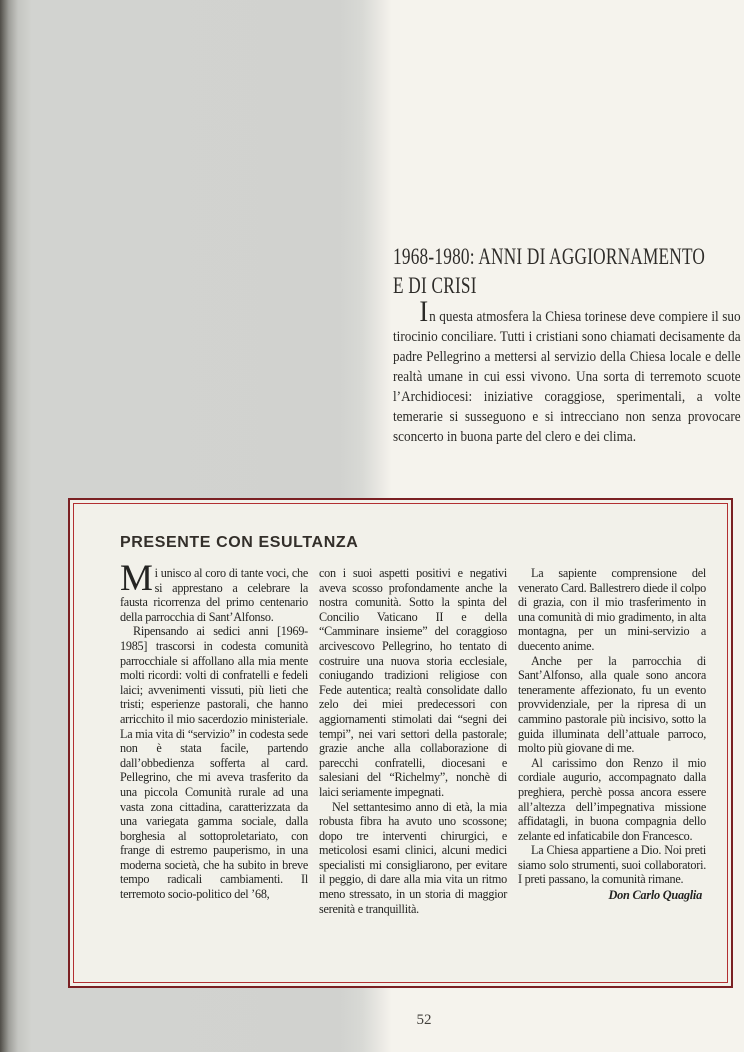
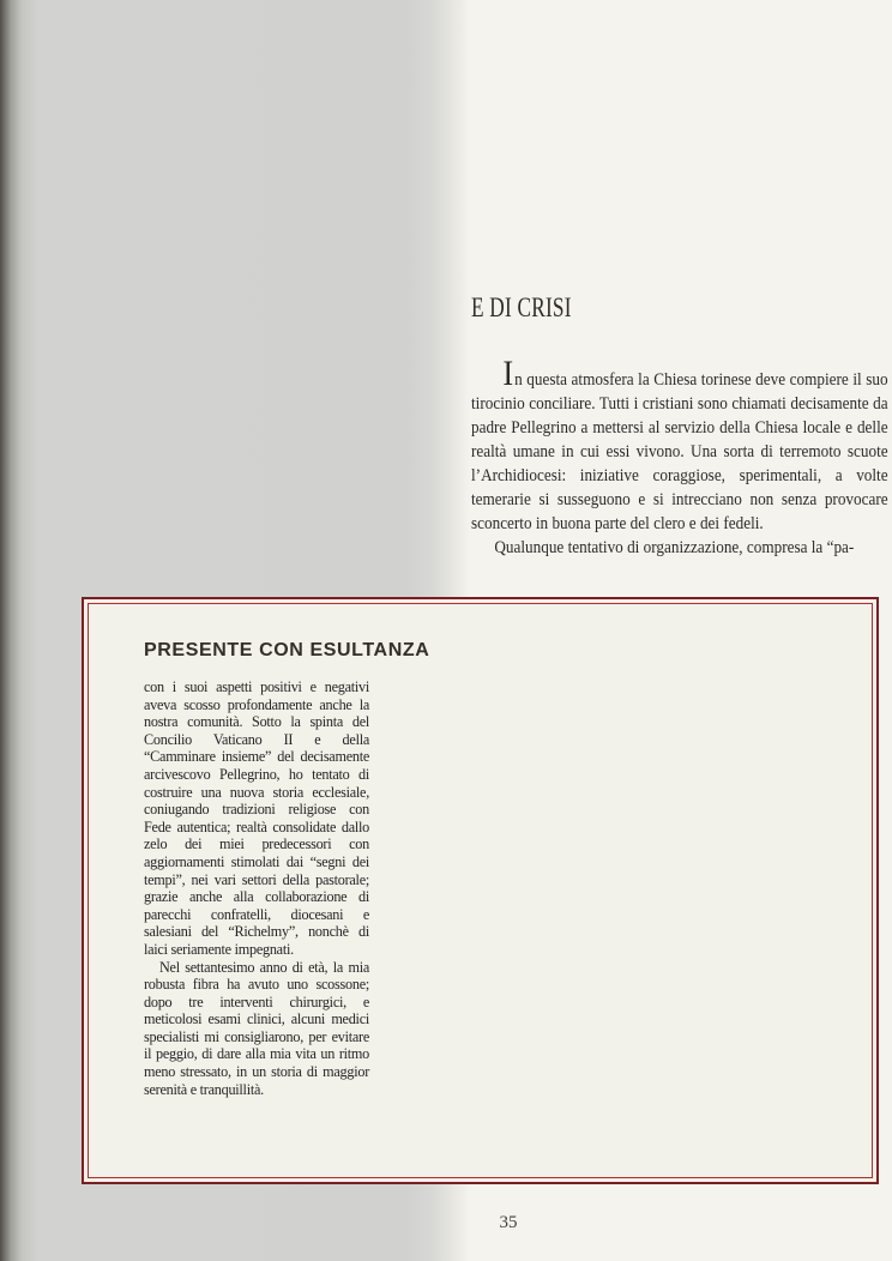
- 1968-1980: ANNI DI AGGIORNAMENTO
  E DI CRISI
- In questa atmosfera la Chiesa torinese deve compiere il suo tirocinio conciliare. Tutti i cristiani sono chiamati decisamente da padre Pellegrino a mettersi al servizio della Chiesa locale e delle realtà umane in cui essi vivono. Una sorta di terremoto scuote l’Archidiocesi: iniziative coraggiose, sperimentali, a volte temerarie si susseguono e si intrecciano non senza provocare sconcerto in buona parte del clero e dei clima.
+ In questa atmosfera la Chiesa torinese deve compiere il suo tirocinio conciliare. Tutti i cristiani sono chiamati decisamente da padre Pellegrino a mettersi al servizio della Chiesa locale e delle realtà umane in cui essi vivono. Una sorta di terremoto scuote l’Archidiocesi: iniziative coraggiose, sperimentali, a volte temerarie si susseguono e si intrecciano non senza provocare sconcerto in buona parte del clero e dei fedeli.
+ Qualunque tentativo di organizzazione, compresa la “pa-
  PRESENTE CON ESULTANZA
- M
- i unisco al coro di tante voci, che si apprestano a celebrare la fausta ricorrenza del primo centenario della parrocchia di Sant’Alfonso.
- Ripensando ai sedici anni [1969-1985] trascorsi in codesta comunità parrocchiale si affollano alla mia mente molti ricordi: volti di confratelli e fedeli laici; avvenimenti vissuti, più lieti che tristi; esperienze pastorali, che hanno arricchito il mio sacerdozio ministeriale. La mia vita di “servizio” in codesta sede non è stata facile, partendo dall’obbedienza sofferta al card. Pellegrino, che mi aveva trasferito da una piccola Comunità rurale ad una vasta zona cittadina, caratterizzata da una variegata gamma sociale, dalla borghesia al sottoproletariato, con frange di estremo pauperismo, in una moderna società, che ha subito in breve tempo radicali cambiamenti. Il terremoto socio-politico del ’68,
- con i suoi aspetti positivi e negativi aveva scosso profondamente anche la nostra comunità. Sotto la spinta del Concilio Vaticano II e della “Camminare insieme” del coraggioso arcivescovo Pellegrino, ho tentato di costruire una nuova storia ecclesiale, coniugando tradizioni religiose con Fede autentica; realtà consolidate dallo zelo dei miei predecessori con aggiornamenti stimolati dai “segni dei tempi”, nei vari settori della pastorale; grazie anche alla collaborazione di parecchi confratelli, diocesani e salesiani del “Richelmy”, nonchè di laici seriamente impegnati.
+ con i suoi aspetti positivi e negativi aveva scosso profondamente anche la nostra comunità. Sotto la spinta del Concilio Vaticano II e della “Camminare insieme” del decisamente arcivescovo Pellegrino, ho tentato di costruire una nuova storia ecclesiale, coniugando tradizioni religiose con Fede autentica; realtà consolidate dallo zelo dei miei predecessori con aggiornamenti stimolati dai “segni dei tempi”, nei vari settori della pastorale; grazie anche alla collaborazione di parecchi confratelli, diocesani e salesiani del “Richelmy”, nonchè di laici seriamente impegnati.
  Nel settantesimo anno di età, la mia robusta fibra ha avuto uno scossone; dopo tre interventi chirurgici, e meticolosi esami clinici, alcuni medici specialisti mi consigliarono, per evitare il peggio, di dare alla mia vita un ritmo meno stressato, in un storia di maggior serenità e tranquillità.
- La sapiente comprensione del venerato Card. Ballestrero diede il colpo di grazia, con il mio trasferimento in una comunità di mio gradimento, in alta montagna, per un mini-servizio a duecento anime.
- Anche per la parrocchia di Sant’Alfonso, alla quale sono ancora teneramente affezionato, fu un evento provvidenziale, per la ripresa di un cammino pastorale più incisivo, sotto la guida illuminata dell’attuale parroco, molto più giovane di me.
- Al carissimo don Renzo il mio cordiale augurio, accompagnato dalla preghiera, perchè possa ancora essere all’altezza dell’impegnativa missione affidatagli, in buona compagnia dello zelante ed infaticabile don Francesco.
- La Chiesa appartiene a Dio. Noi preti siamo solo strumenti, suoi collaboratori. I preti passano, la comunità rimane.
- Don Carlo Quaglia
- 52
+ 35
